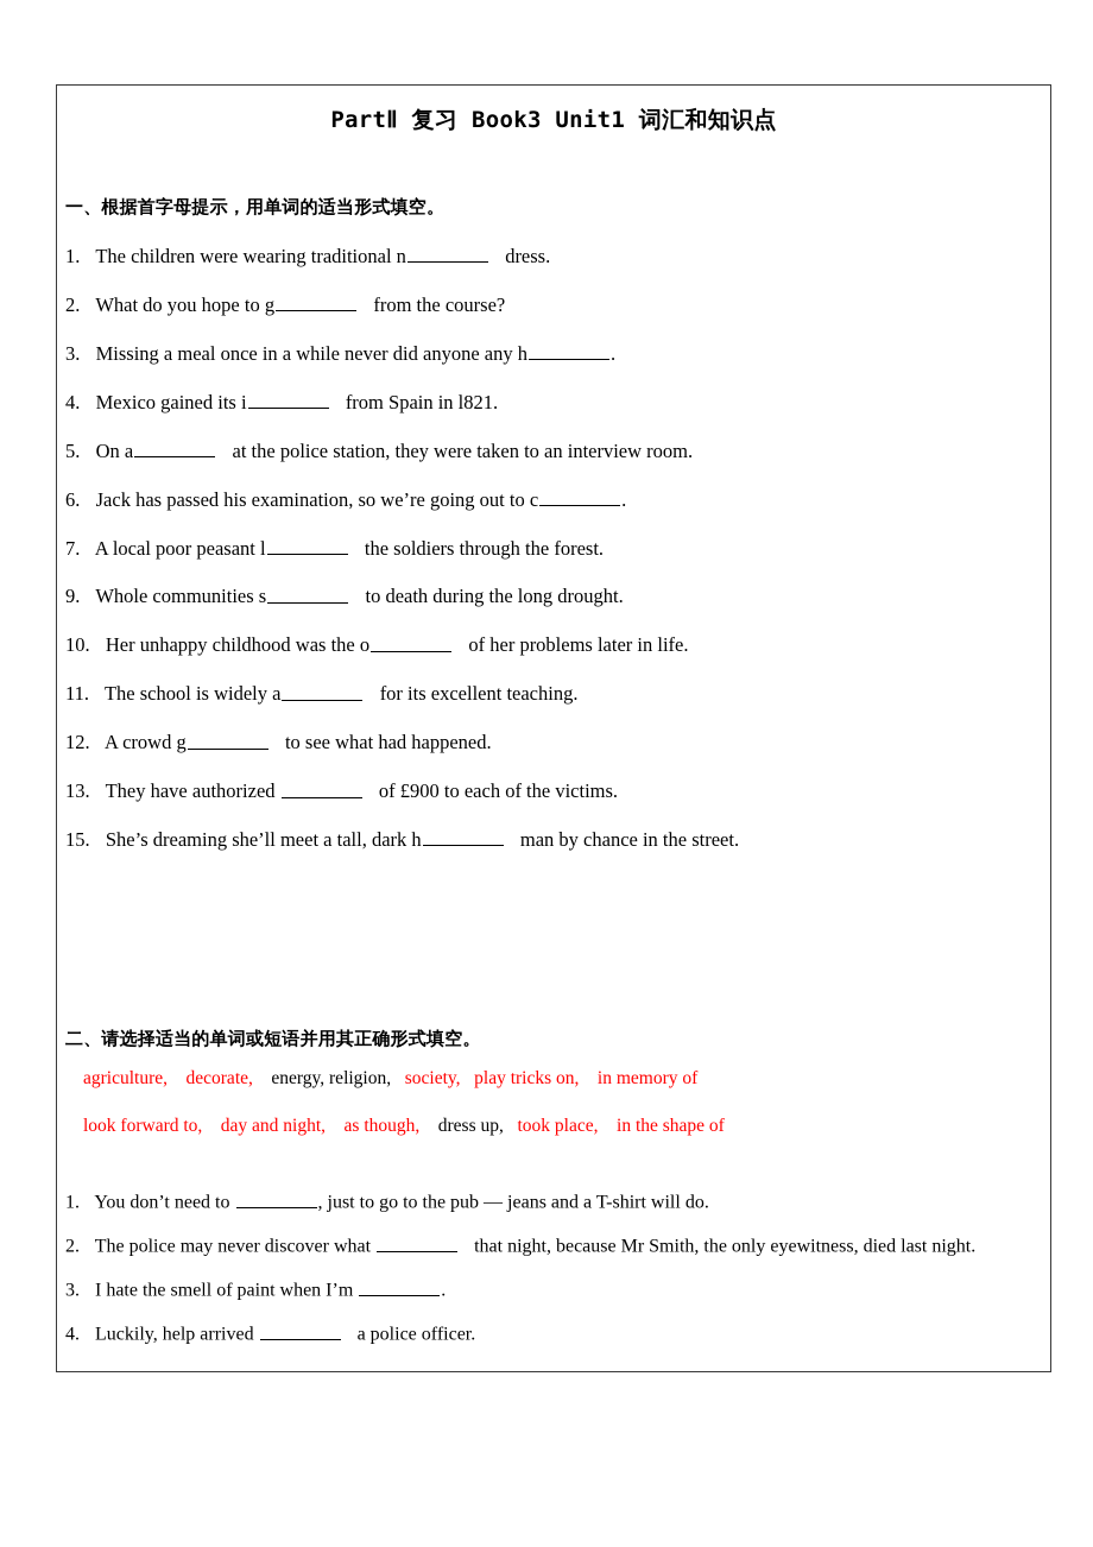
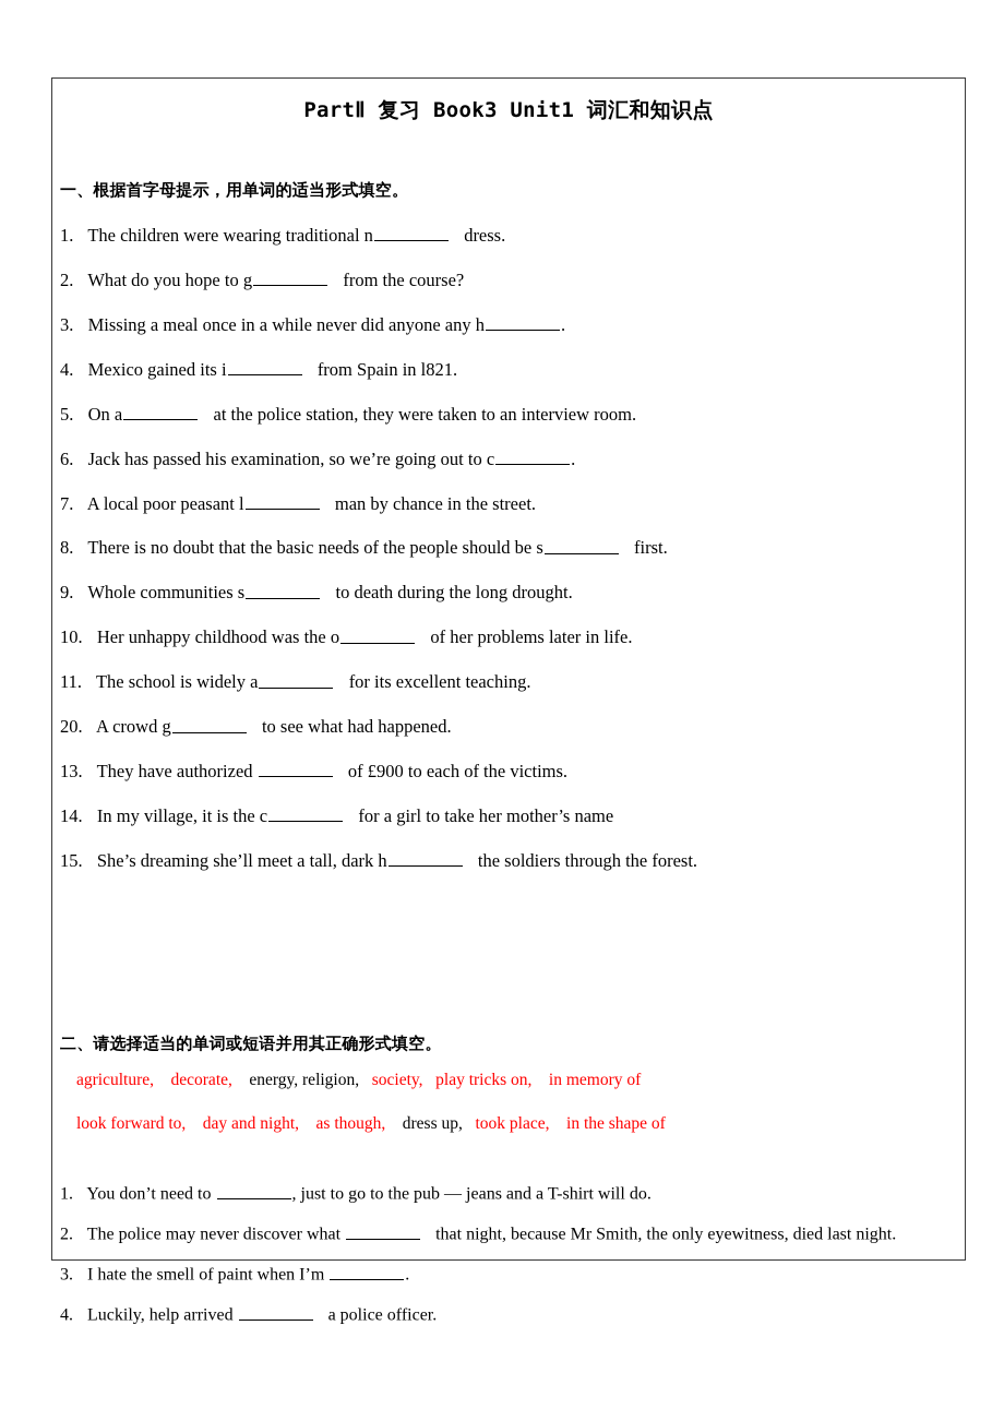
  PartⅡ 复习 Book3 Unit1 词汇和知识点
  一、根据首字母提示，用单词的适当形式填空。
  1. The children were wearing traditional n dress.
  2. What do you hope to g from the course?
  3. Missing a meal once in a while never did anyone any h .
  4. Mexico gained its i from Spain in l821.
  5. On a at the police station, they were taken to an interview room.
  6. Jack has passed his examination, so we’re going out to c .
- 7. A local poor peasant l the soldiers through the forest.
+ 7. A local poor peasant l man by chance in the street.
+ 8. There is no doubt that the basic needs of the people should be s first.
  9. Whole communities s to death during the long drought.
  10. Her unhappy childhood was the o of her problems later in life.
  11. The school is widely a for its excellent teaching.
- 12. A crowd g to see what had happened.
+ 20. A crowd g to see what had happened.
  13. They have authorized of £900 to each of the victims.
+ 14. In my village, it is the c for a girl to take her mother’s name
- 15. She’s dreaming she’ll meet a tall, dark h man by chance in the street.
+ 15. She’s dreaming she’ll meet a tall, dark h the soldiers through the forest.
  二、请选择适当的单词或短语并用其正确形式填空。
  agriculture, decorate, energy, religion, society, play tricks on, in memory of
  look forward to, day and night, as though, dress up, took place, in the shape of
  1. You don’t need to , just to go to the pub — jeans and a T-shirt will do.
  2. The police may never discover what that night, because Mr Smith, the only eyewitness, died last night.
  3. I hate the smell of paint when I’m .
  4. Luckily, help arrived a police officer.
